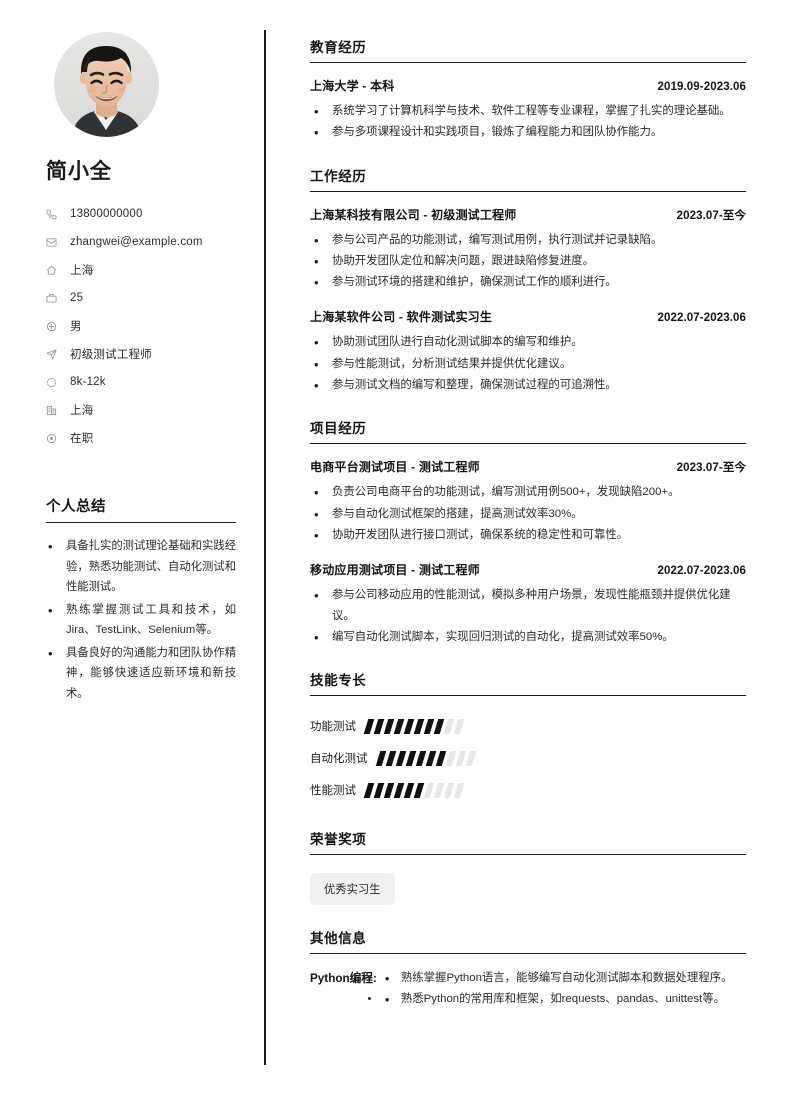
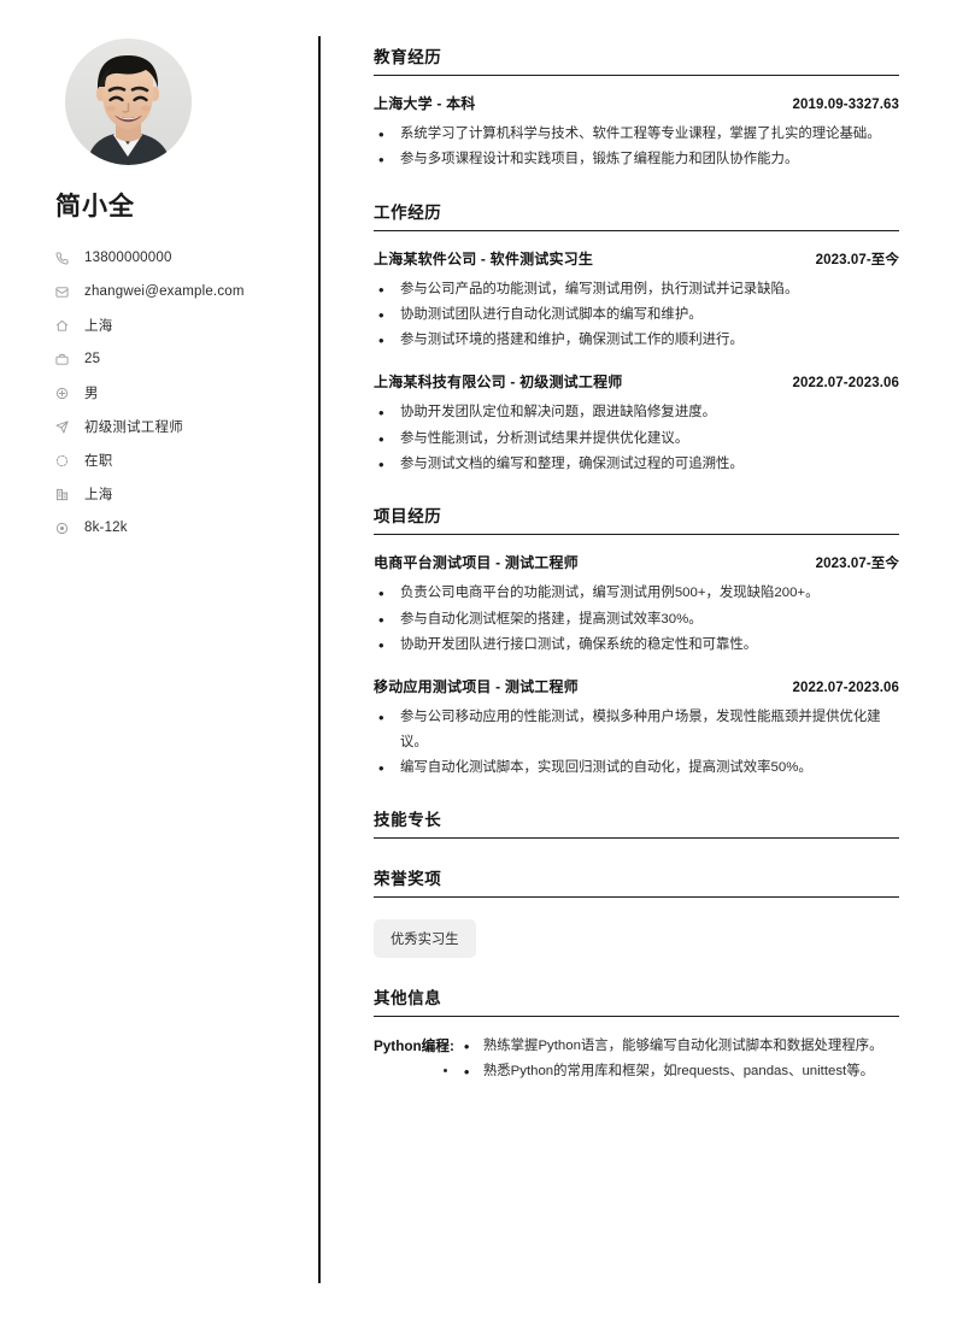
  简小全
  13800000000
  zhangwei@example.com
  上海
  25
  男
  初级测试工程师
- 8k-12k
+ 在职
  上海
- 在职
+ 8k-12k
- 个人总结
- 具备扎实的测试理论基础和实践经验，熟悉功能测试、自动化测试和性能测试。
- 熟练掌握测试工具和技术，如Jira、TestLink、Selenium等。
- 具备良好的沟通能力和团队协作精神，能够快速适应新环境和新技术。
  教育经历
  上海大学 - 本科
- 2019.09-2023.06
+ 2019.09-3327.63
  系统学习了计算机科学与技术、软件工程等专业课程，掌握了扎实的理论基础。
  参与多项课程设计和实践项目，锻炼了编程能力和团队协作能力。
  工作经历
- 上海某科技有限公司 - 初级测试工程师
+ 上海某软件公司 - 软件测试实习生
  2023.07-至今
  参与公司产品的功能测试，编写测试用例，执行测试并记录缺陷。
- 协助开发团队定位和解决问题，跟进缺陷修复进度。
+ 协助测试团队进行自动化测试脚本的编写和维护。
  参与测试环境的搭建和维护，确保测试工作的顺利进行。
- 上海某软件公司 - 软件测试实习生
+ 上海某科技有限公司 - 初级测试工程师
  2022.07-2023.06
- 协助测试团队进行自动化测试脚本的编写和维护。
+ 协助开发团队定位和解决问题，跟进缺陷修复进度。
  参与性能测试，分析测试结果并提供优化建议。
  参与测试文档的编写和整理，确保测试过程的可追溯性。
  项目经历
  电商平台测试项目 - 测试工程师
  2023.07-至今
  负责公司电商平台的功能测试，编写测试用例500+，发现缺陷200+。
  参与自动化测试框架的搭建，提高测试效率30%。
  协助开发团队进行接口测试，确保系统的稳定性和可靠性。
  移动应用测试项目 - 测试工程师
  2022.07-2023.06
  参与公司移动应用的性能测试，模拟多种用户场景，发现性能瓶颈并提供优化建议。
  编写自动化测试脚本，实现回归测试的自动化，提高测试效率50%。
  技能专长
- 功能测试
- 自动化测试
- 性能测试
  荣誉奖项
  优秀实习生
  其他信息
  Python编程:
  熟练掌握Python语言，能够编写自动化测试脚本和数据处理程序。
  熟悉Python的常用库和框架，如requests、pandas、unittest等。
